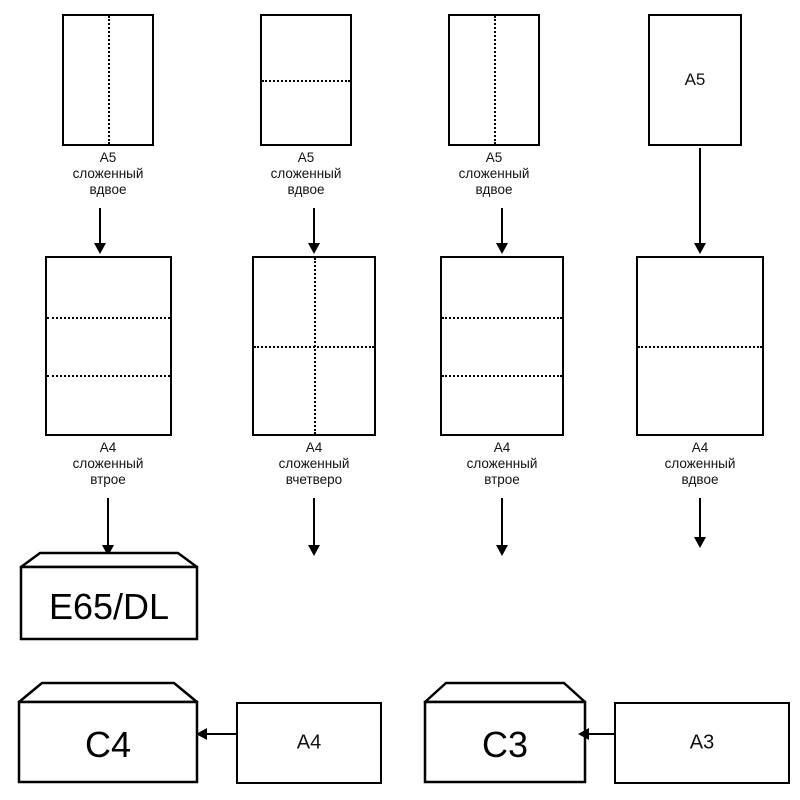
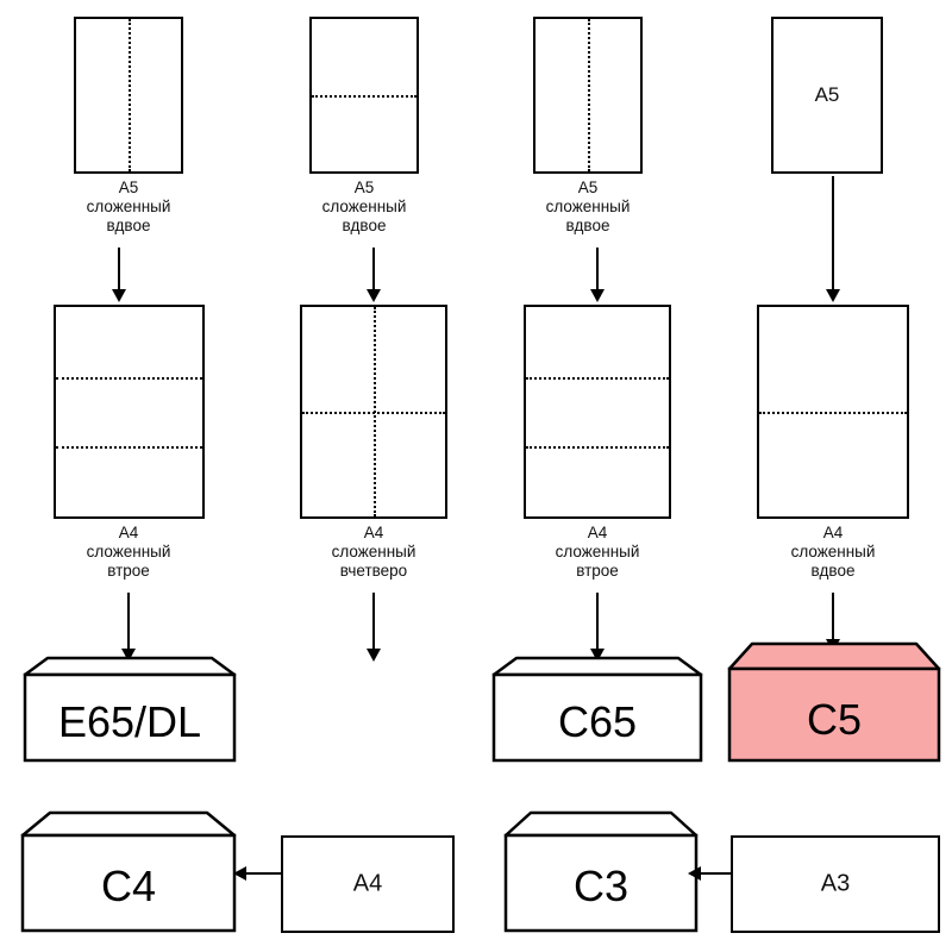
  A5
  A5
  сложенный
  вдвое
  A5
  сложенный
  вдвое
  A5
  сложенный
  вдвое
  A4
  сложенный
  втрое
  A4
  сложенный
  вчетверо
  A4
  сложенный
  втрое
  A4
  сложенный
  вдвое
  E65/DL
+ C65
+ C5
  C4
  A4
  C3
  A3
